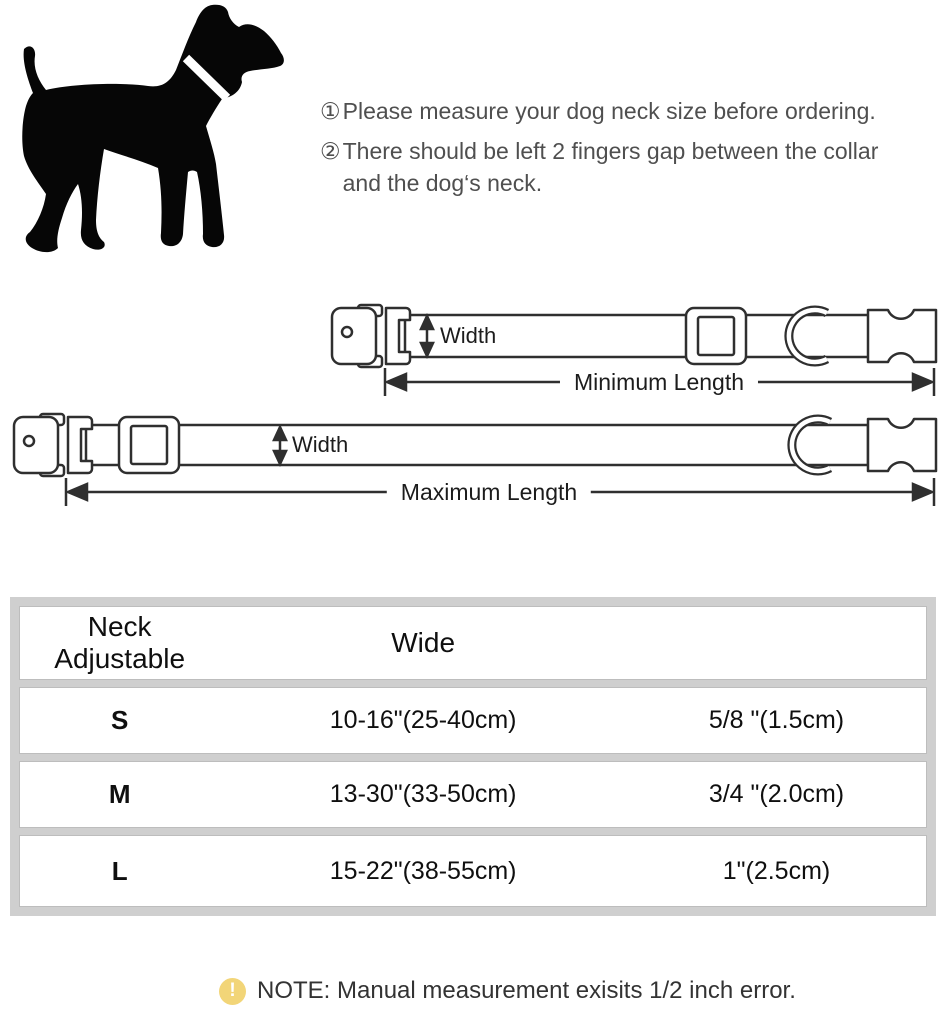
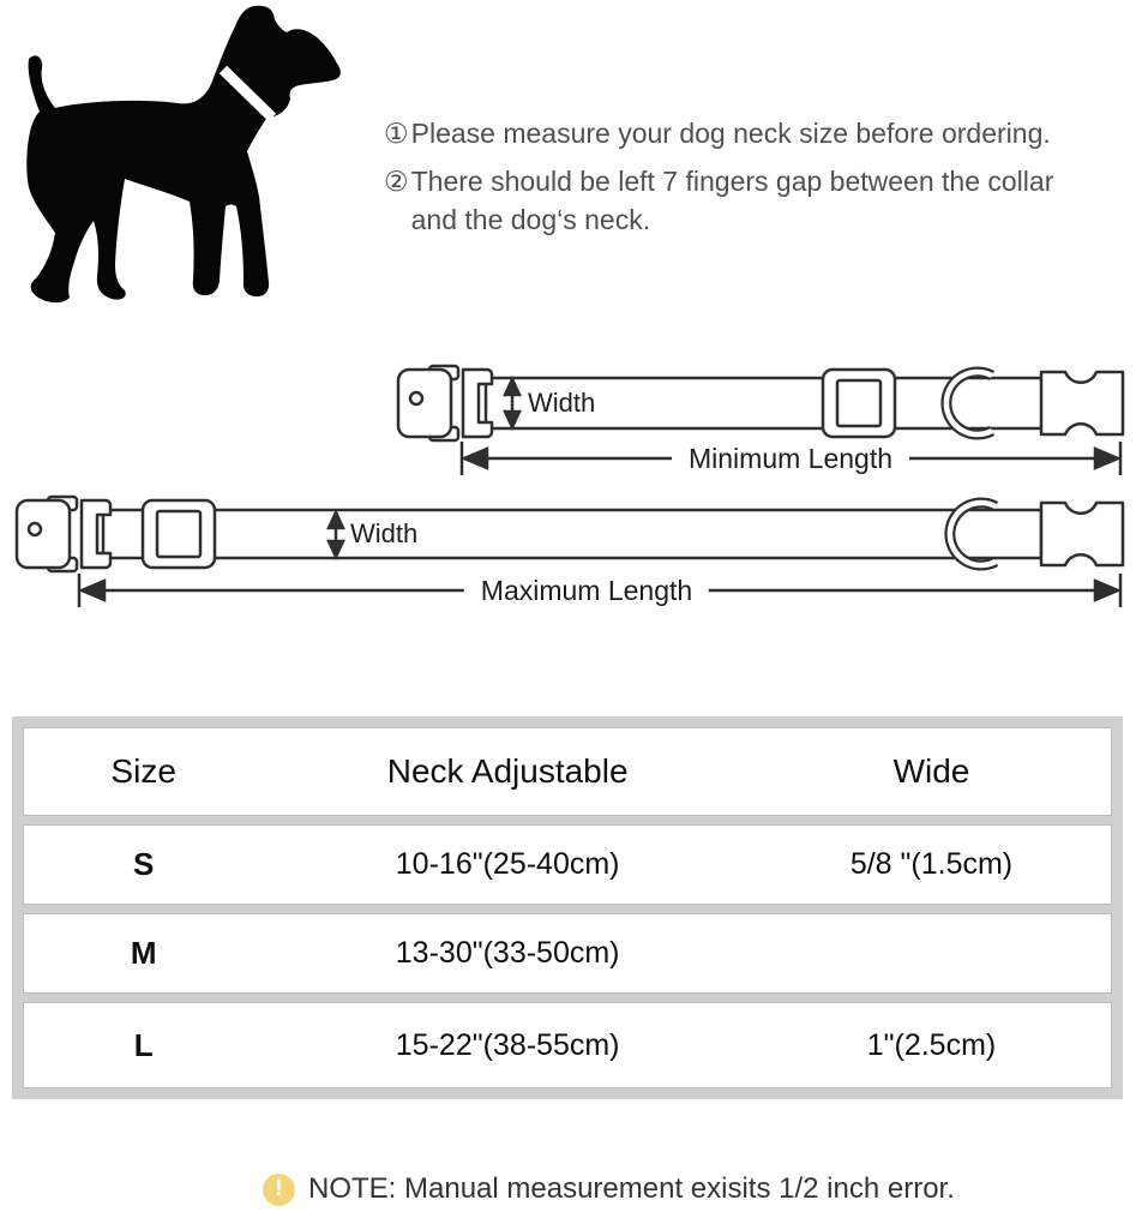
  ①
  Please measure your dog neck size before ordering.
  ②
- There should be left 2 fingers gap between the collar and the dog‘s neck.
+ There should be left 7 fingers gap between the collar and the dog‘s neck.
  Width
  Minimum Length
  Width
  Maximum Length
+ Size
  Neck Adjustable
  Wide
  S
  10-16"(25-40cm)
  5/8 "(1.5cm)
  M
  13-30"(33-50cm)
- 3/4 "(2.0cm)
  L
  15-22"(38-55cm)
  1"(2.5cm)
  !
  NOTE: Manual measurement exisits 1/2 inch error.
